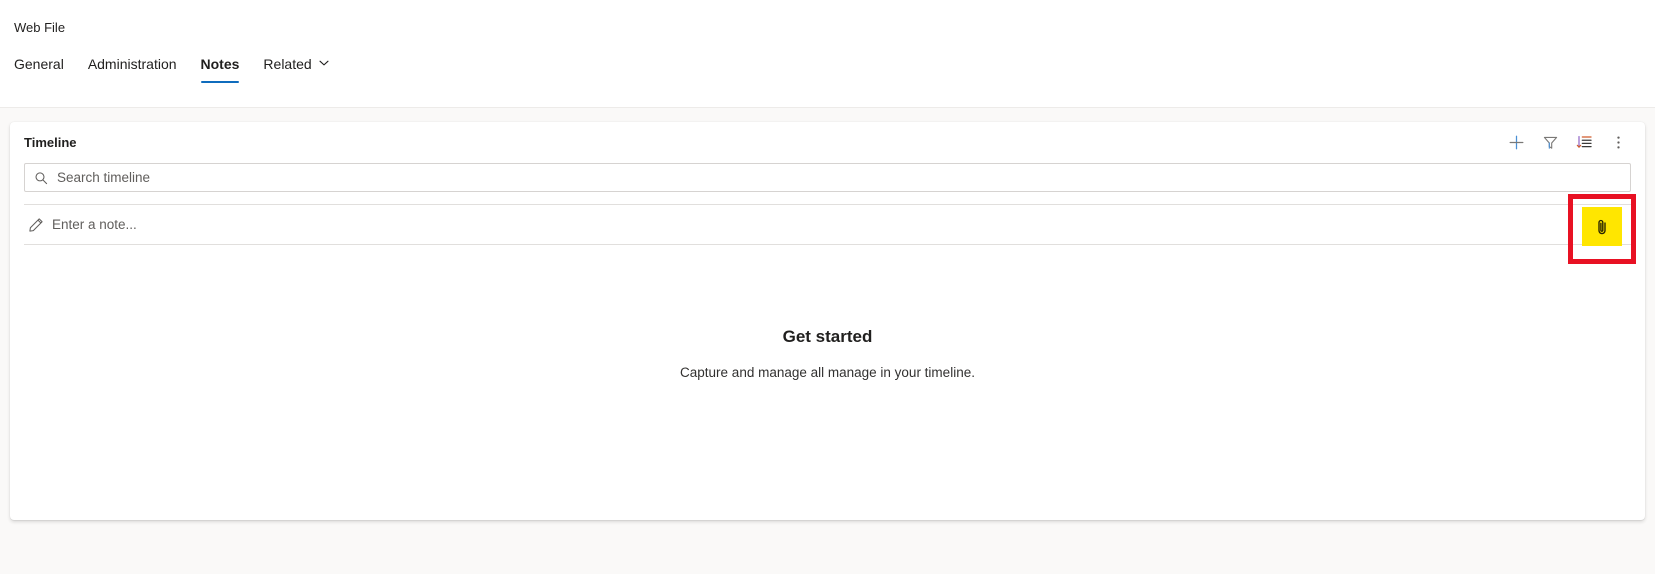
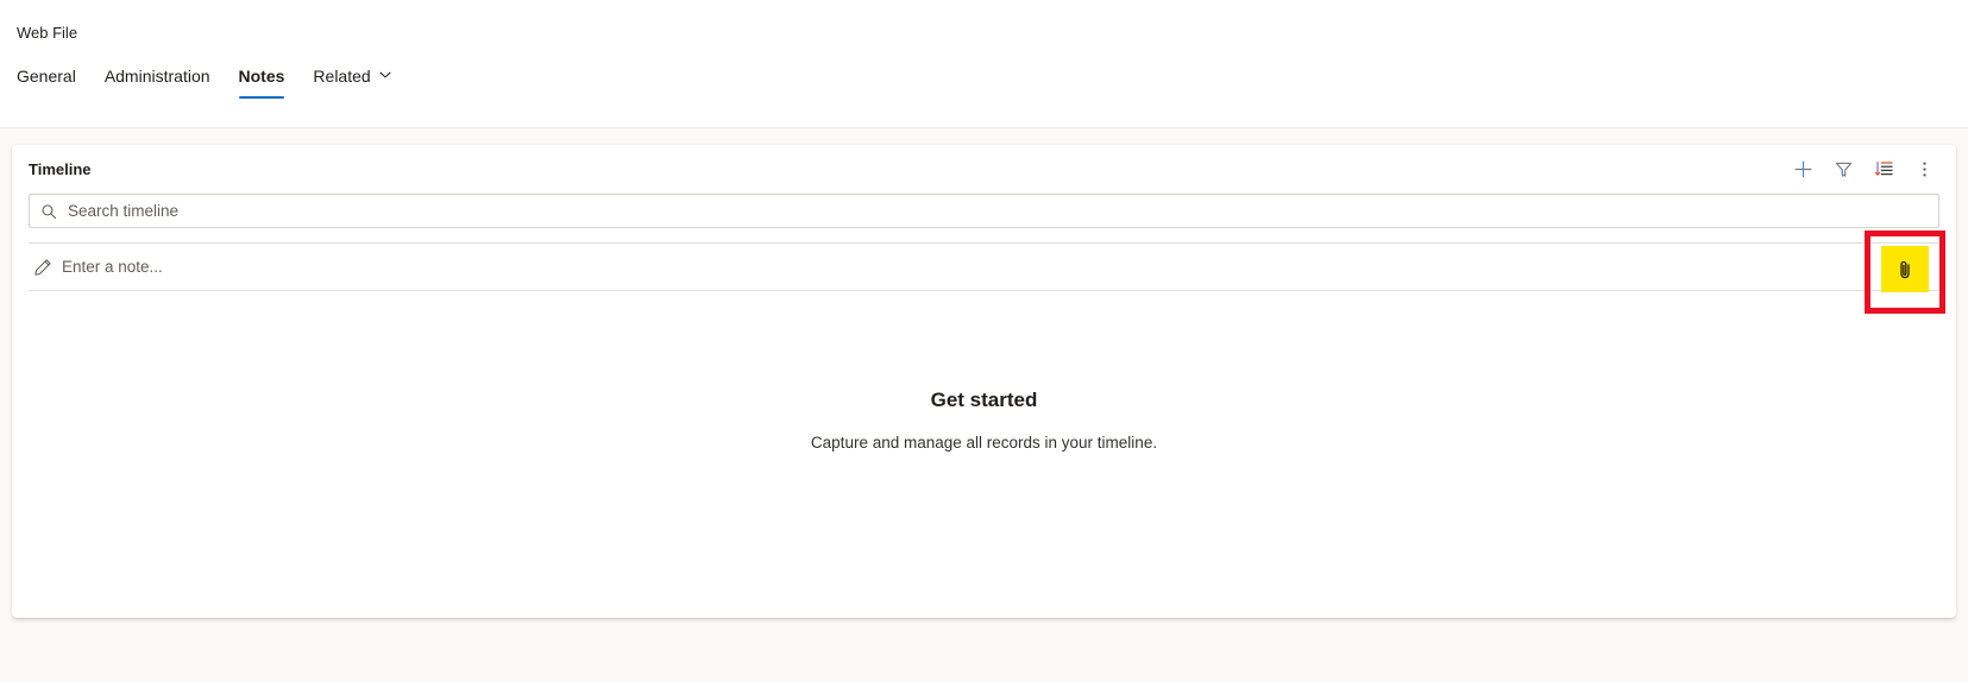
  Web File
  General
  Administration
  Notes
  Related
  Timeline
  Search timeline
  Enter a note...
  Get started
- Capture and manage all manage in your timeline.
+ Capture and manage all records in your timeline.
